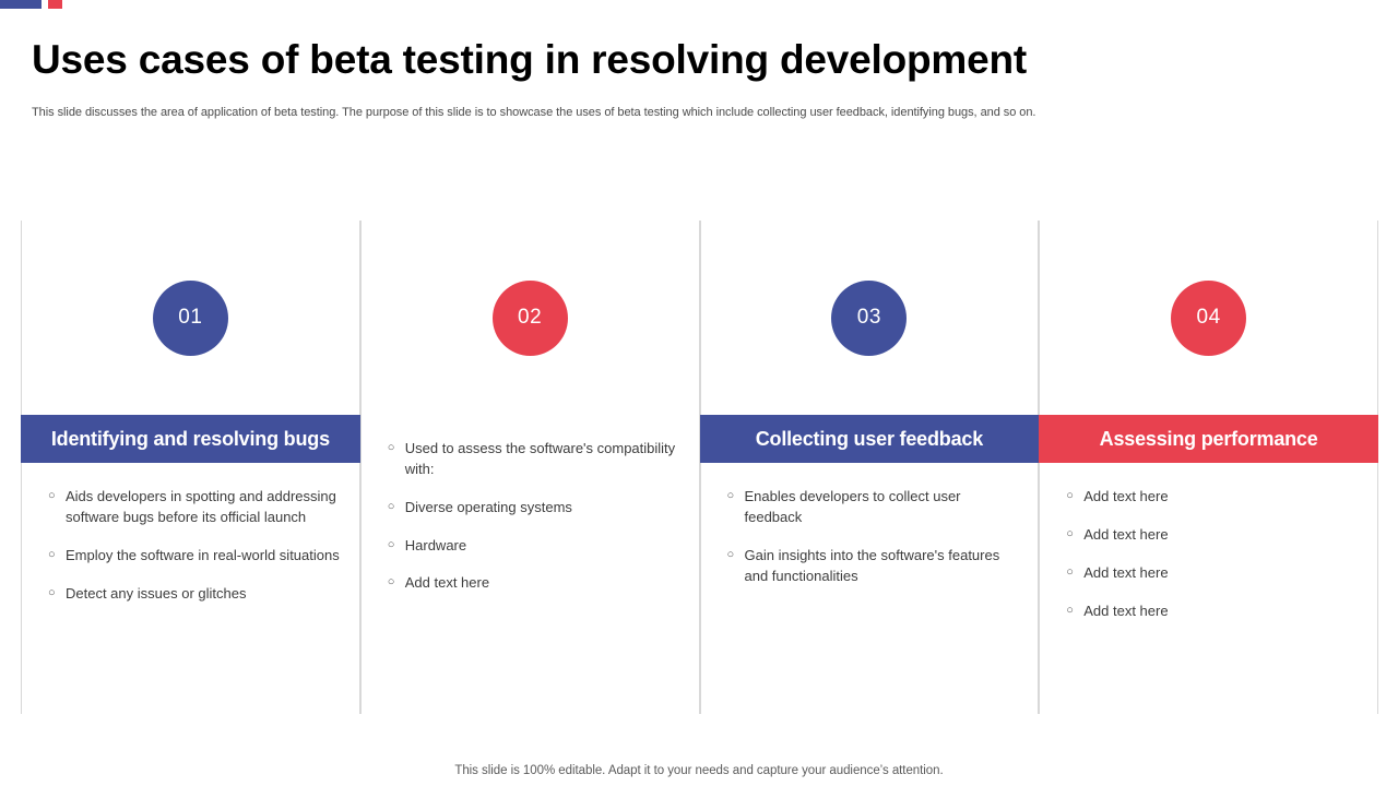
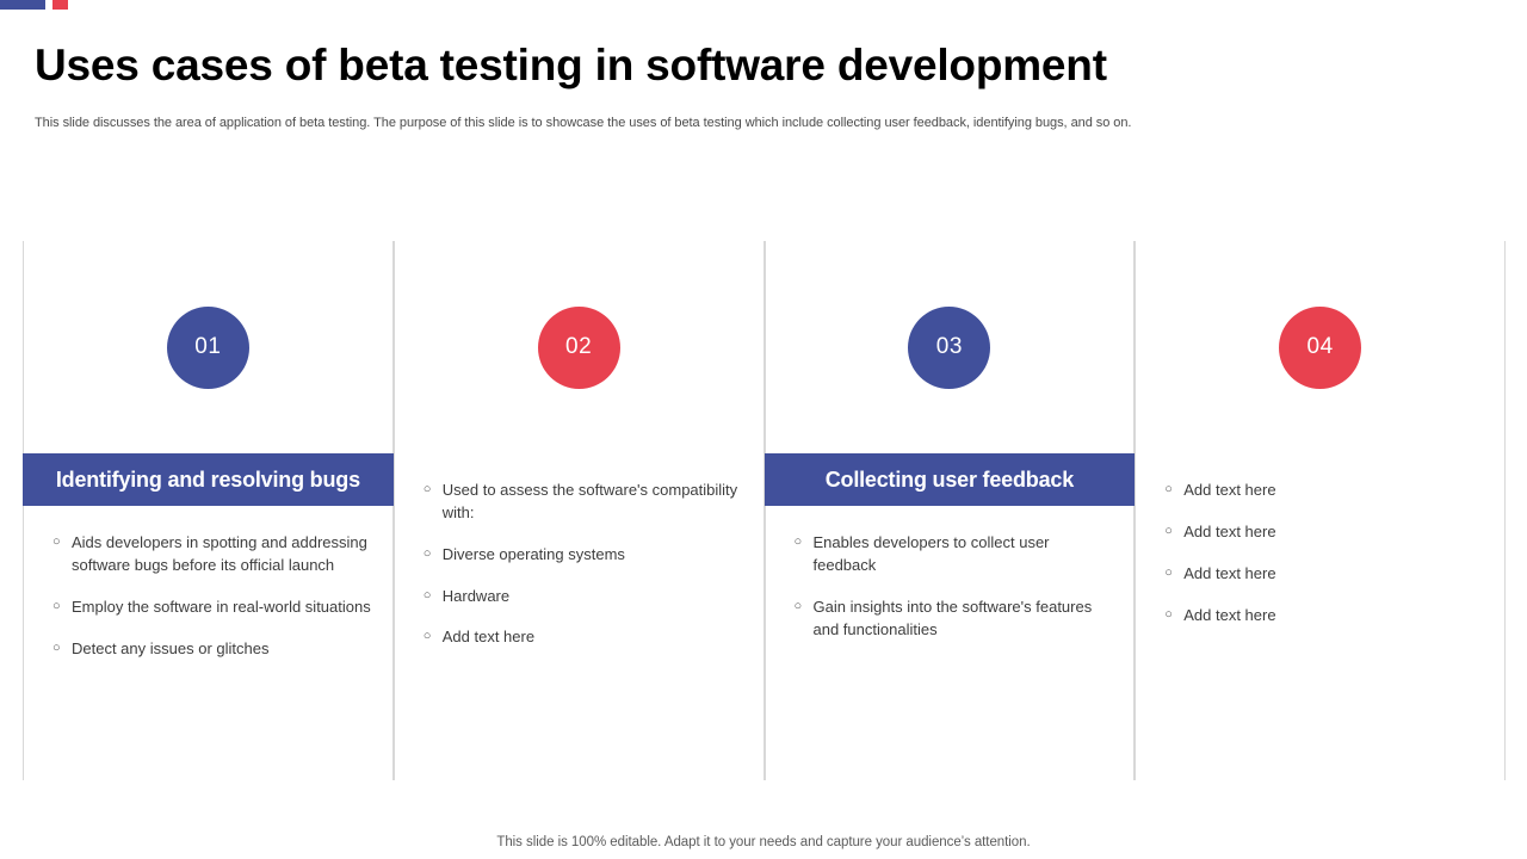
- Uses cases of beta testing in resolving development
+ Uses cases of beta testing in software development
  This slide discusses the area of application of beta testing. The purpose of this slide is to showcase the uses of beta testing which include collecting user feedback, identifying bugs, and so on.
  01
  Identifying and resolving bugs
  ○
  Aids developers in spotting and addressing software bugs before its official launch
  ○
  Employ the software in real-world situations
  ○
  Detect any issues or glitches
  02
  ○
  Used to assess the software's compatibility with:
  ○
  Diverse operating systems
  ○
  Hardware
  ○
  Add text here
  03
  Collecting user feedback
  ○
  Enables developers to collect user feedback
  ○
  Gain insights into the software's features and functionalities
  04
- Assessing performance
  ○
  Add text here
  ○
  Add text here
  ○
  Add text here
  ○
  Add text here
  This slide is 100% editable. Adapt it to your needs and capture your audience’s attention.
